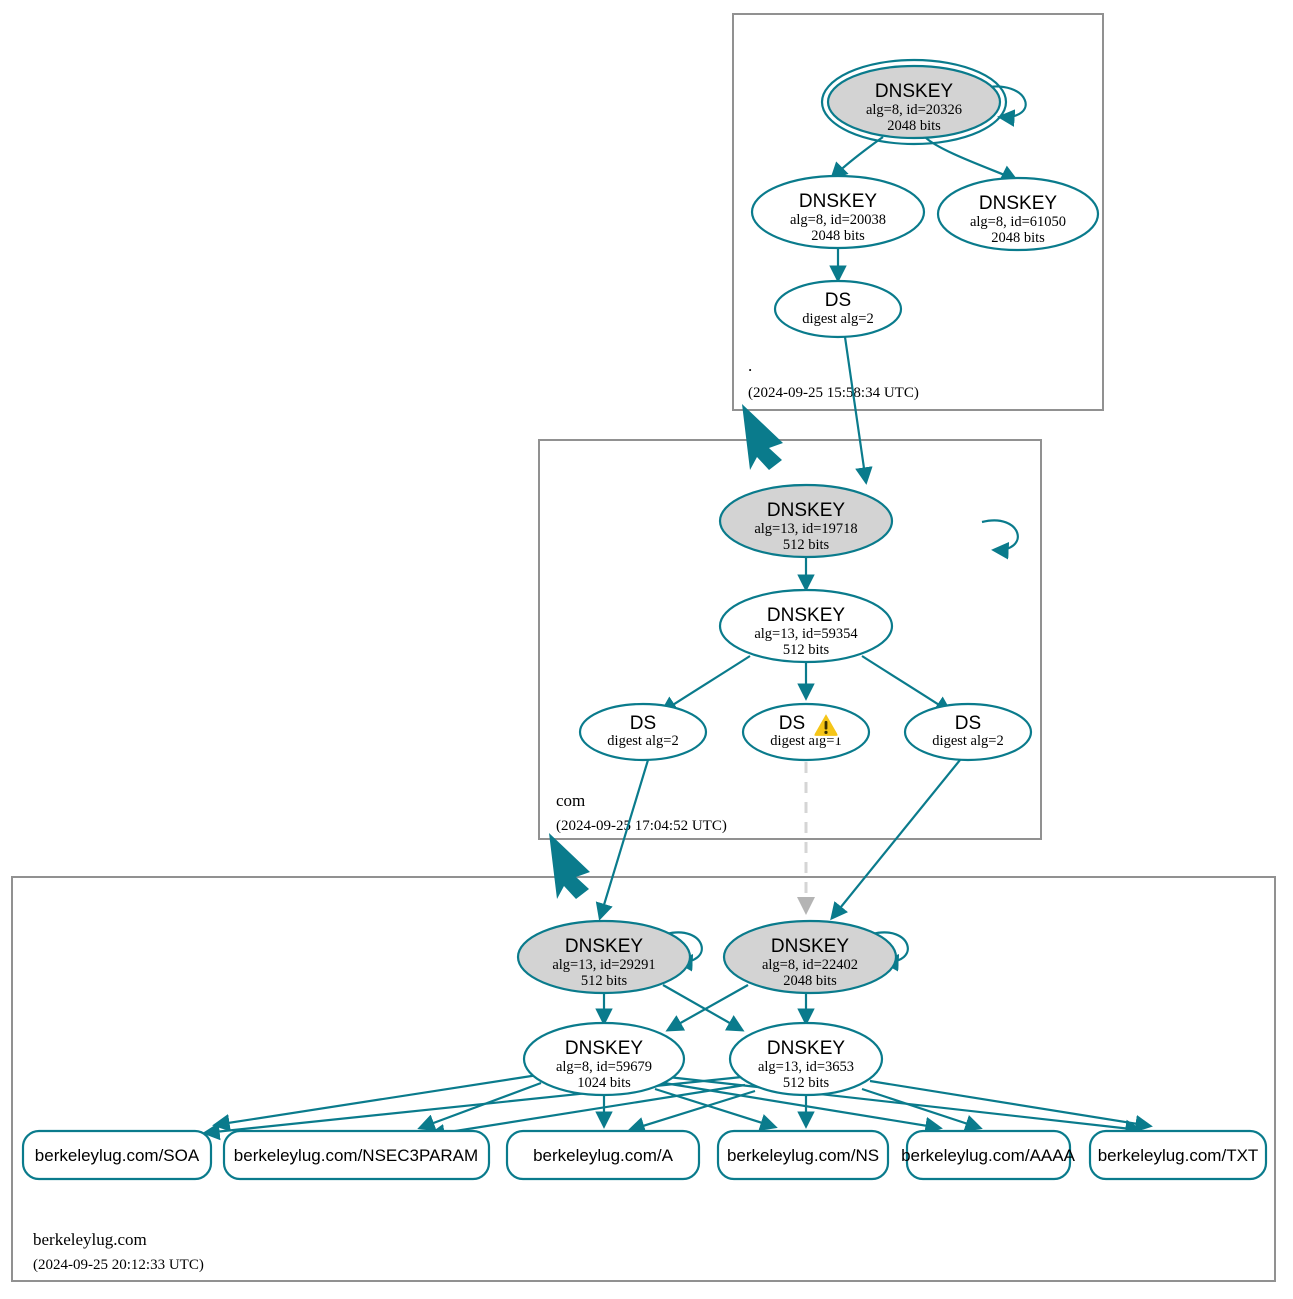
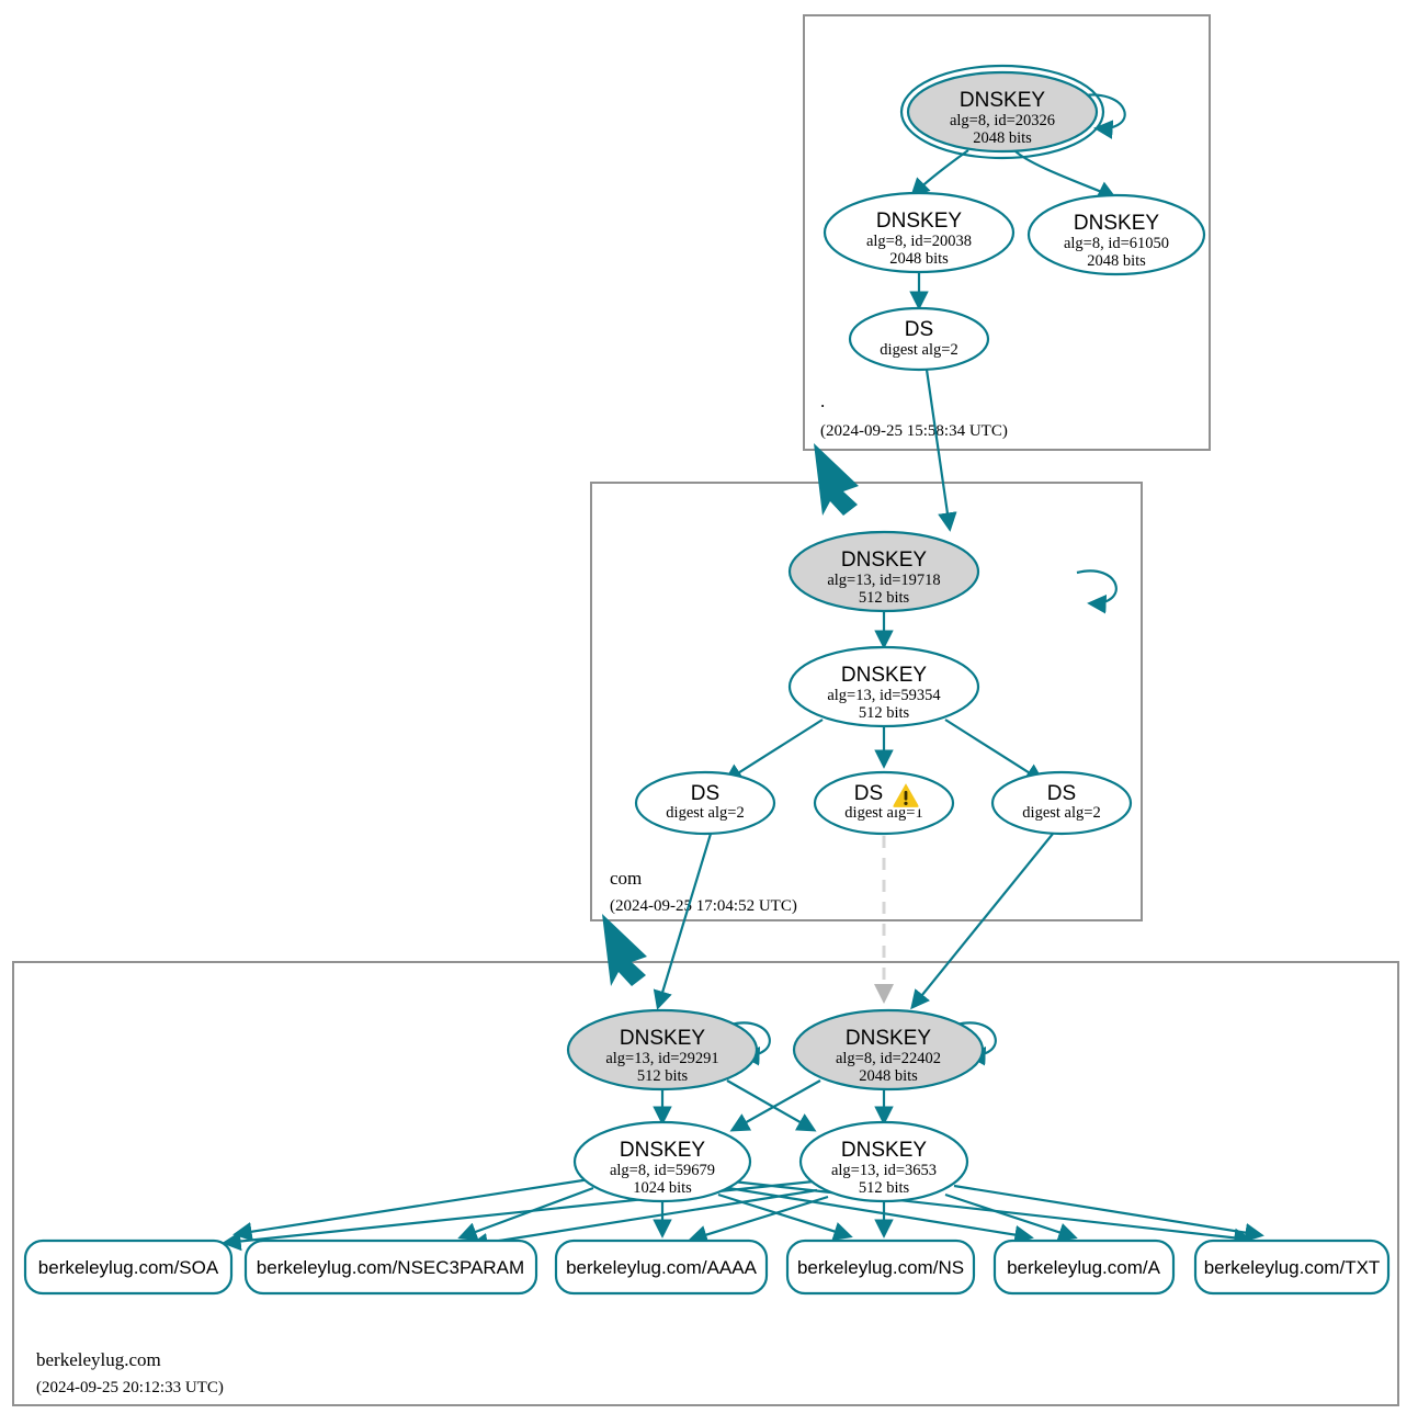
  DNSKEY
  alg=8, id=20326
  2048 bits
  DNSKEY
  alg=8, id=20038
  2048 bits
  DNSKEY
  alg=8, id=61050
  2048 bits
  DS
  digest alg=2
  .
  (2024-09-25 15:58:34 UTC)
  DNSKEY
  alg=13, id=19718
  512 bits
  DNSKEY
  alg=13, id=59354
  512 bits
  DS
  digest alg=2
  DS
  digest alg=1
  DS
  digest alg=2
  com
  (2024-09-2 17:04:52 UTC)
  DNSKEY
  alg=13, id=29291
  512 bits
  DNSKEY
  alg=8, id=22402
  2048 bits
  DNSKEY
  alg=8, id=59679
  1024 bits
  DNSKEY
  alg=13, id=3653
  512 bits
  berkeleylug.com/SOA
  berkeleylug.com/NSEC3PARAM
- berkeleylug.com/A
+ berkeleylug.com/AAAA
  berkeleylug.com/NS
- berkeleylug.com/AAAA
+ berkeleylug.com/A
  berkeleylug.com/TXT
  berkeleylug.com
  (2024-09-25 20:12:33 UTC)
